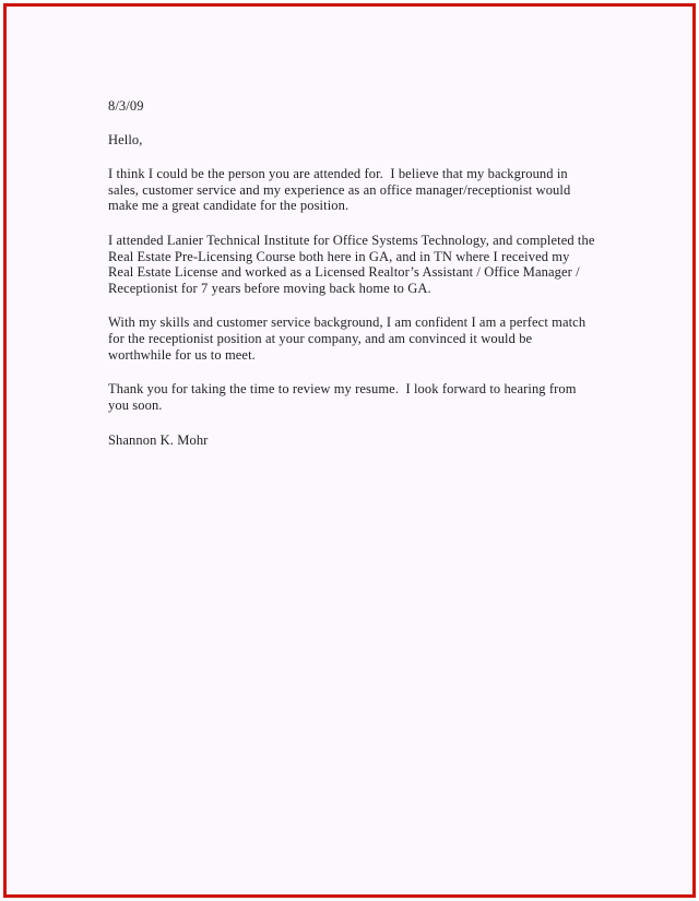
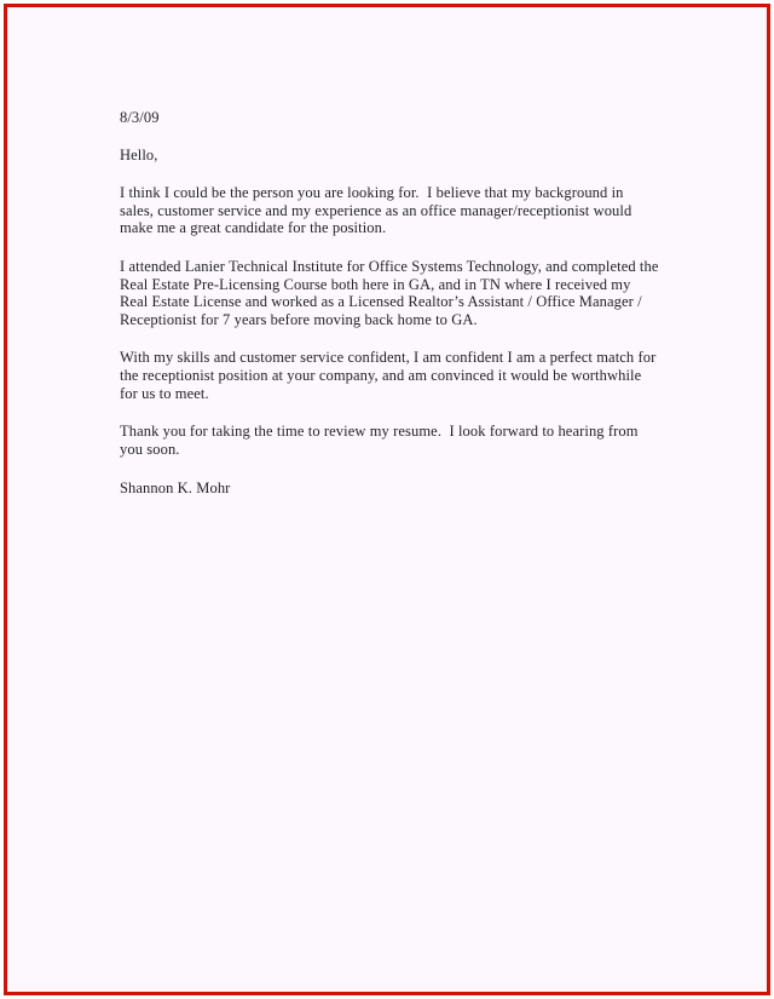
  8/3/09
  Hello,
- I think I could be the person you are attended for. I believe that my background in sales, customer service and my experience as an office manager/receptionist would make me a great candidate for the position.
+ I think I could be the person you are looking for. I believe that my background in sales, customer service and my experience as an office manager/receptionist would make me a great candidate for the position.
  I attended Lanier Technical Institute for Office Systems Technology, and completed the Real Estate Pre-Licensing Course both here in GA, and in TN where I received my Real Estate License and worked as a Licensed Realtor’s Assistant / Office Manager / Receptionist for 7 years before moving back home to GA.
- With my skills and customer service background, I am confident I am a perfect match for the receptionist position at your company, and am convinced it would be worthwhile for us to meet.
+ With my skills and customer service confident, I am confident I am a perfect match for the receptionist position at your company, and am convinced it would be worthwhile for us to meet.
  Thank you for taking the time to review my resume. I look forward to hearing from you soon.
  Shannon K. Mohr
